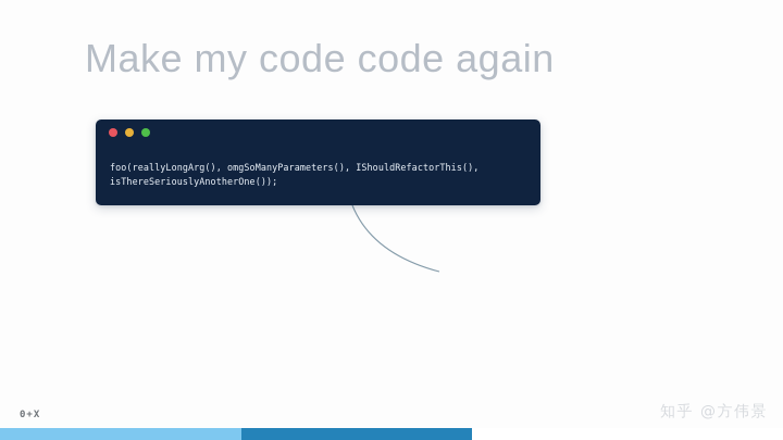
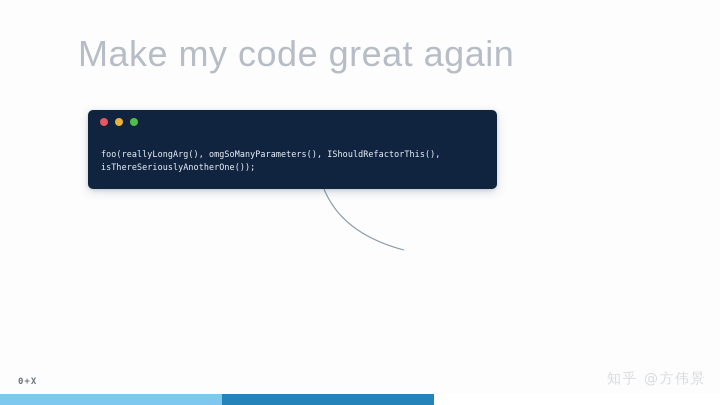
- Make my code code again
+ Make my code great again
  foo(reallyLongArg(), omgSoManyParameters(), IShouldRefactorThis(),
  isThereSeriouslyAnotherOne());
  0+X
  知乎 @方伟景
